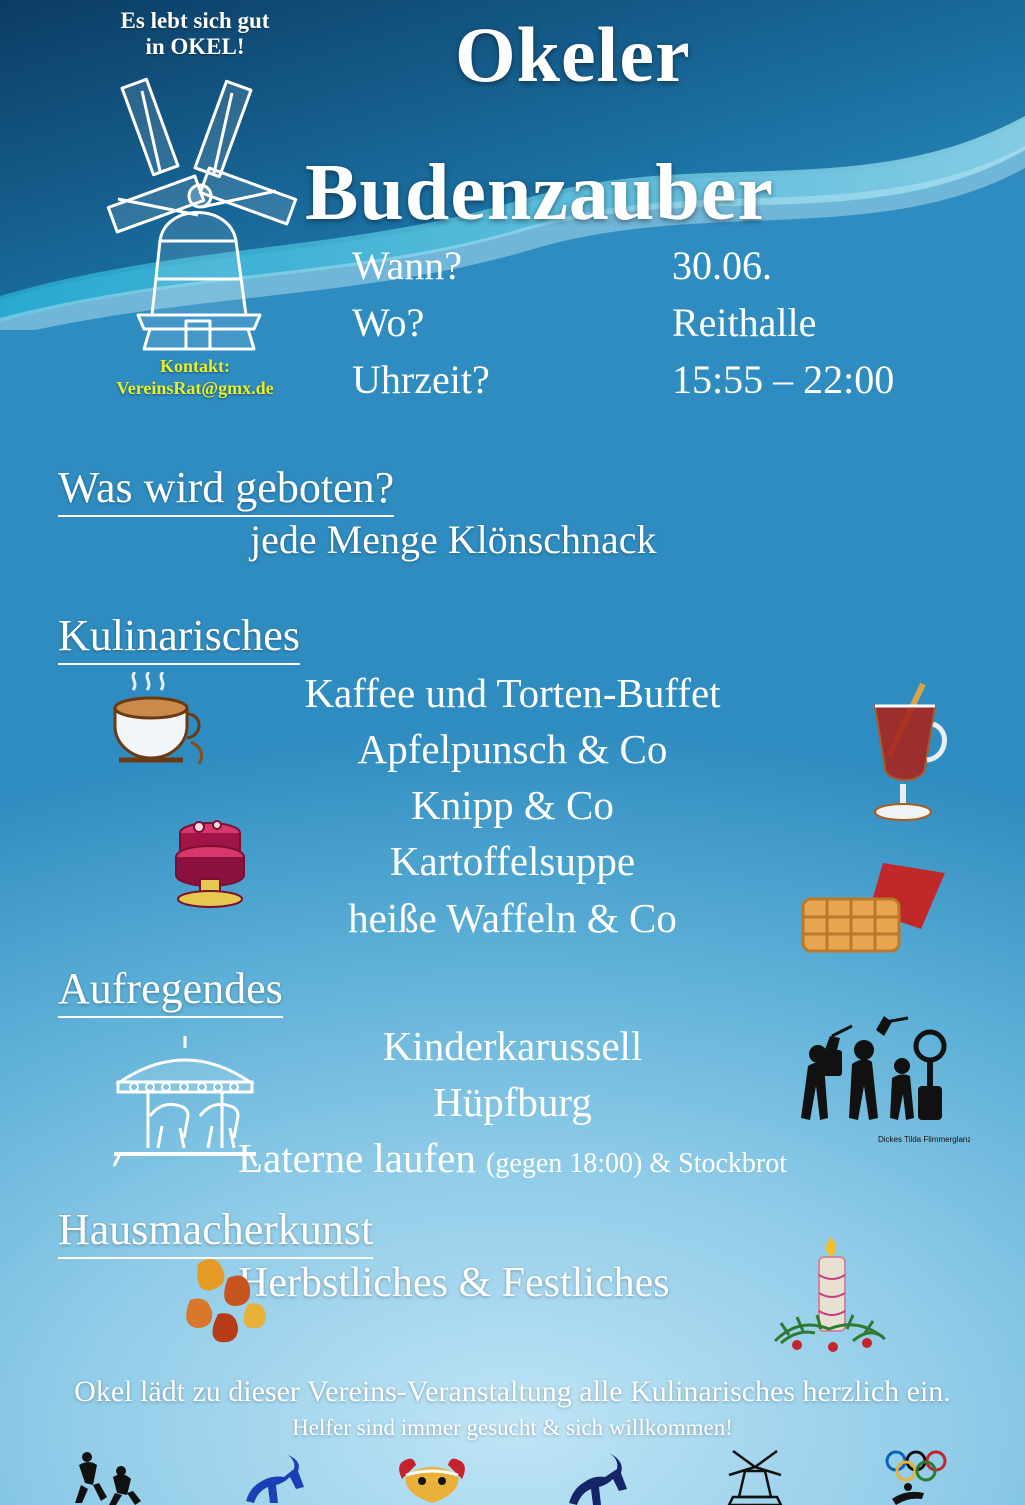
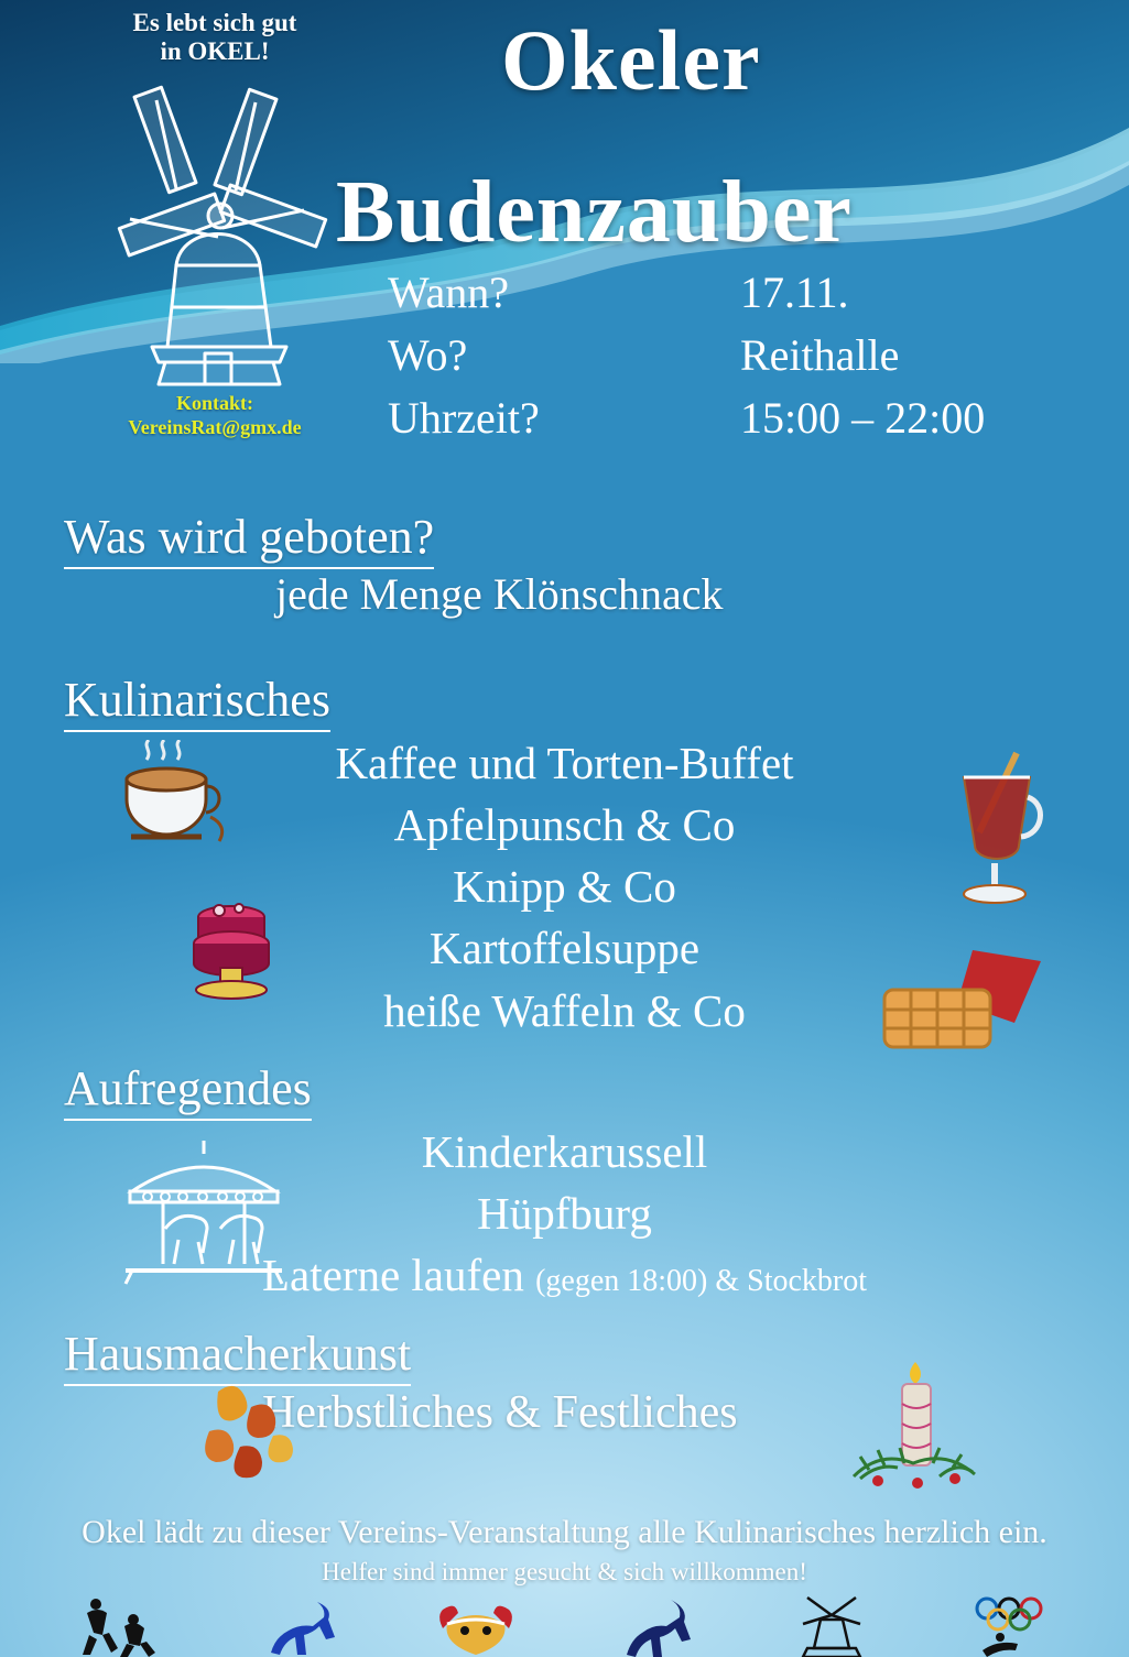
  Es lebt sich gut
  in OKEL!
  Kontakt:
  VereinsRat@gmx.de
  Okeler
  Budenzauber
  Wann?
- 30.06.
+ 17.11.
  Wo?
  Reithalle
  Uhrzeit?
- 15:55 – 22:00
+ 15:00 – 22:00
  Was wird geboten?
  jede Menge Klönschnack
  Kulinarisches
  Kaffee und Torten-Buffet
  Apfelpunsch & Co
  Knipp & Co
  Kartoffelsuppe
  heiße Waffeln & Co
  Aufregendes
  Kinderkarussell
  Hüpfburg
  Laterne laufen (gegen 18:00) & Stockbrot
- Dickes Tilda Flimmerglanz
  Hausmacherkunst
  Herbstliches & Festliches
  Okel lädt zu dieser Vereins-Veranstaltung alle Kulinarisches herzlich ein.
  Helfer sind immer gesucht & sich willkommen!
